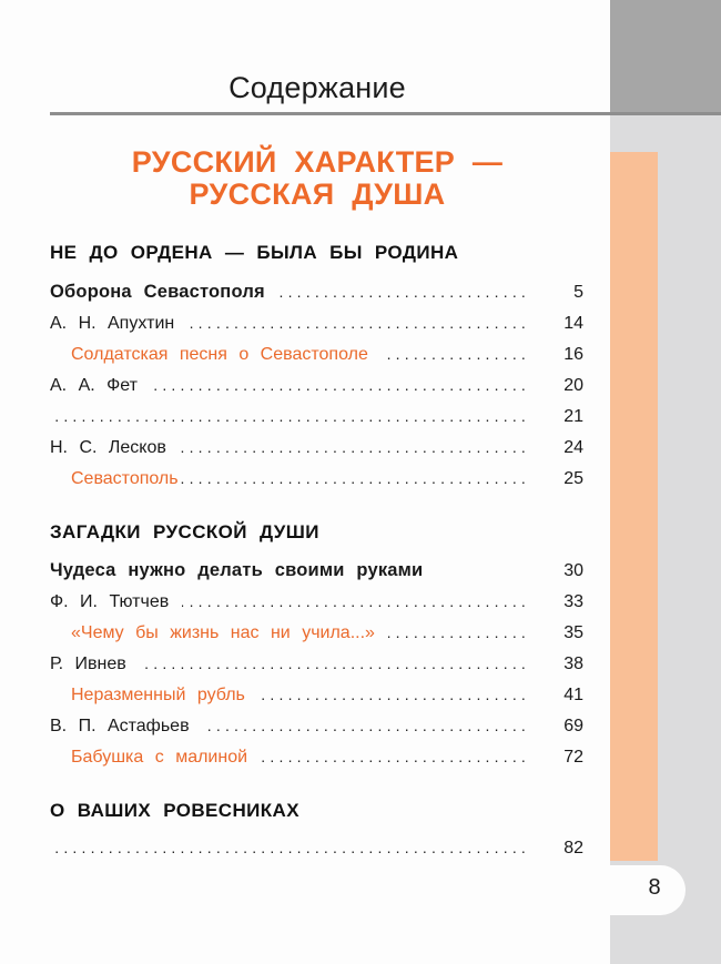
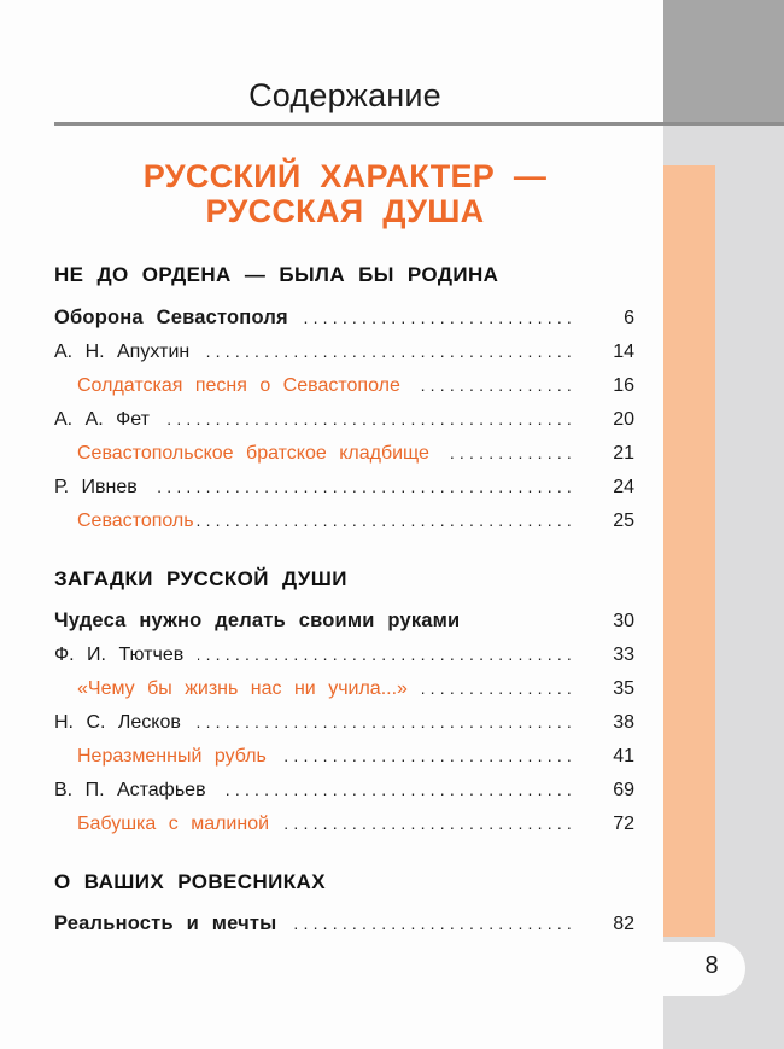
  Содержание
  РУССКИЙ ХАРАКТЕР —
  РУССКАЯ ДУША
  НЕ ДО ОРДЕНА — БЫЛА БЫ РОДИНА
  Оборона Севастополя
- 5
+ 6
  А. Н. Апухтин
  14
  Солдатская песня о Севастополе
  16
  А. А. Фет
  20
+ Севастопольское братское кладбище
  21
- Н. С. Лесков
+ Р. Ивнев
  24
  Севастополь
  25
  ЗАГАДКИ РУССКОЙ ДУШИ
  Чудеса нужно делать своими руками
  30
  Ф. И. Тютчев
  33
  «Чему бы жизнь нас ни учила...»
  35
- Р. Ивнев
+ Н. С. Лесков
  38
  Неразменный рубль
  41
  В. П. Астафьев
  69
  Бабушка с малиной
  72
  О ВАШИХ РОВЕСНИКАХ
+ Реальность и мечты
  82
  8
